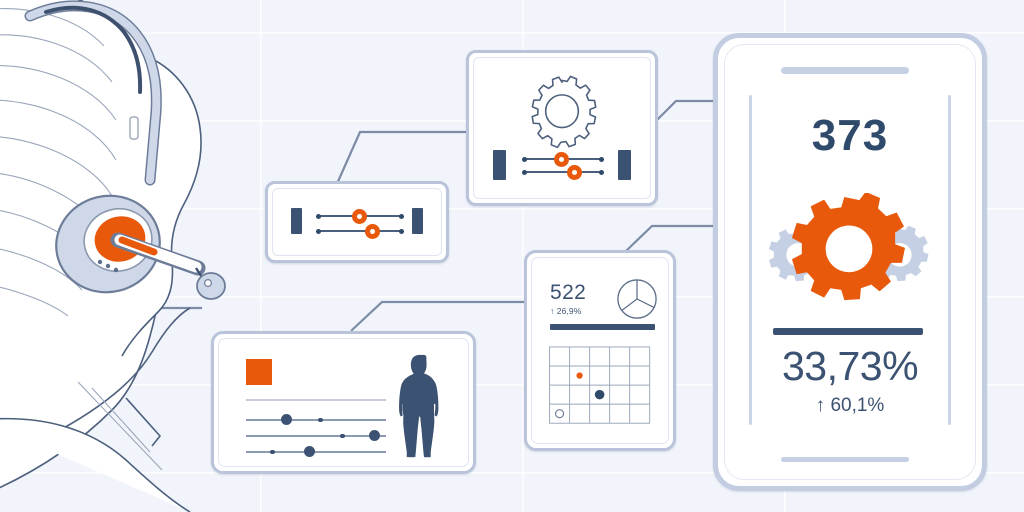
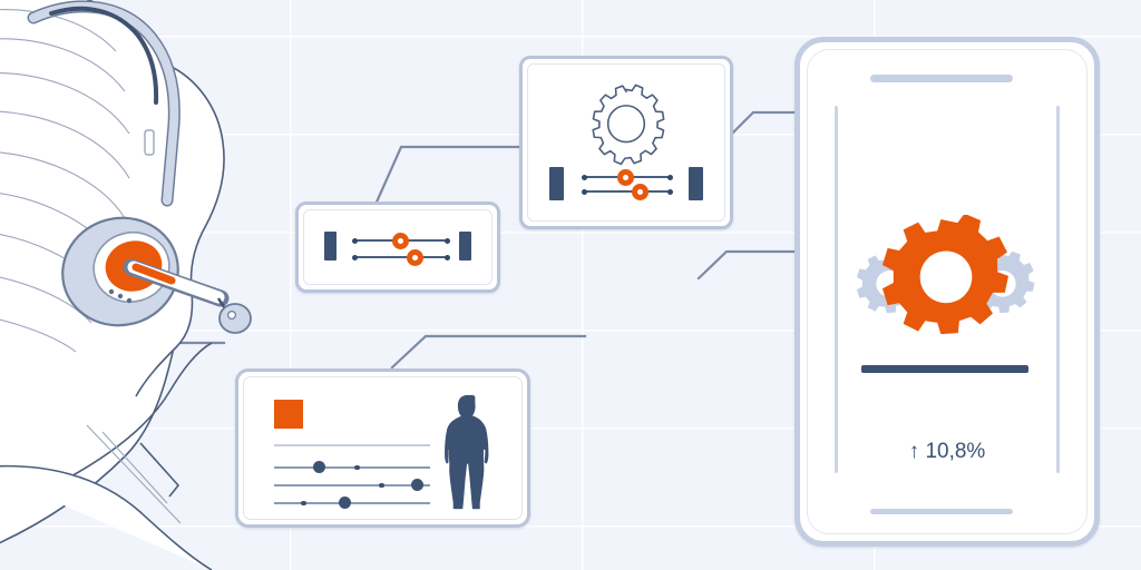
- 522
- ↑ 26,9%
- 373
- 33,73%
- ↑ 60,1%
+ ↑ 10,8%
